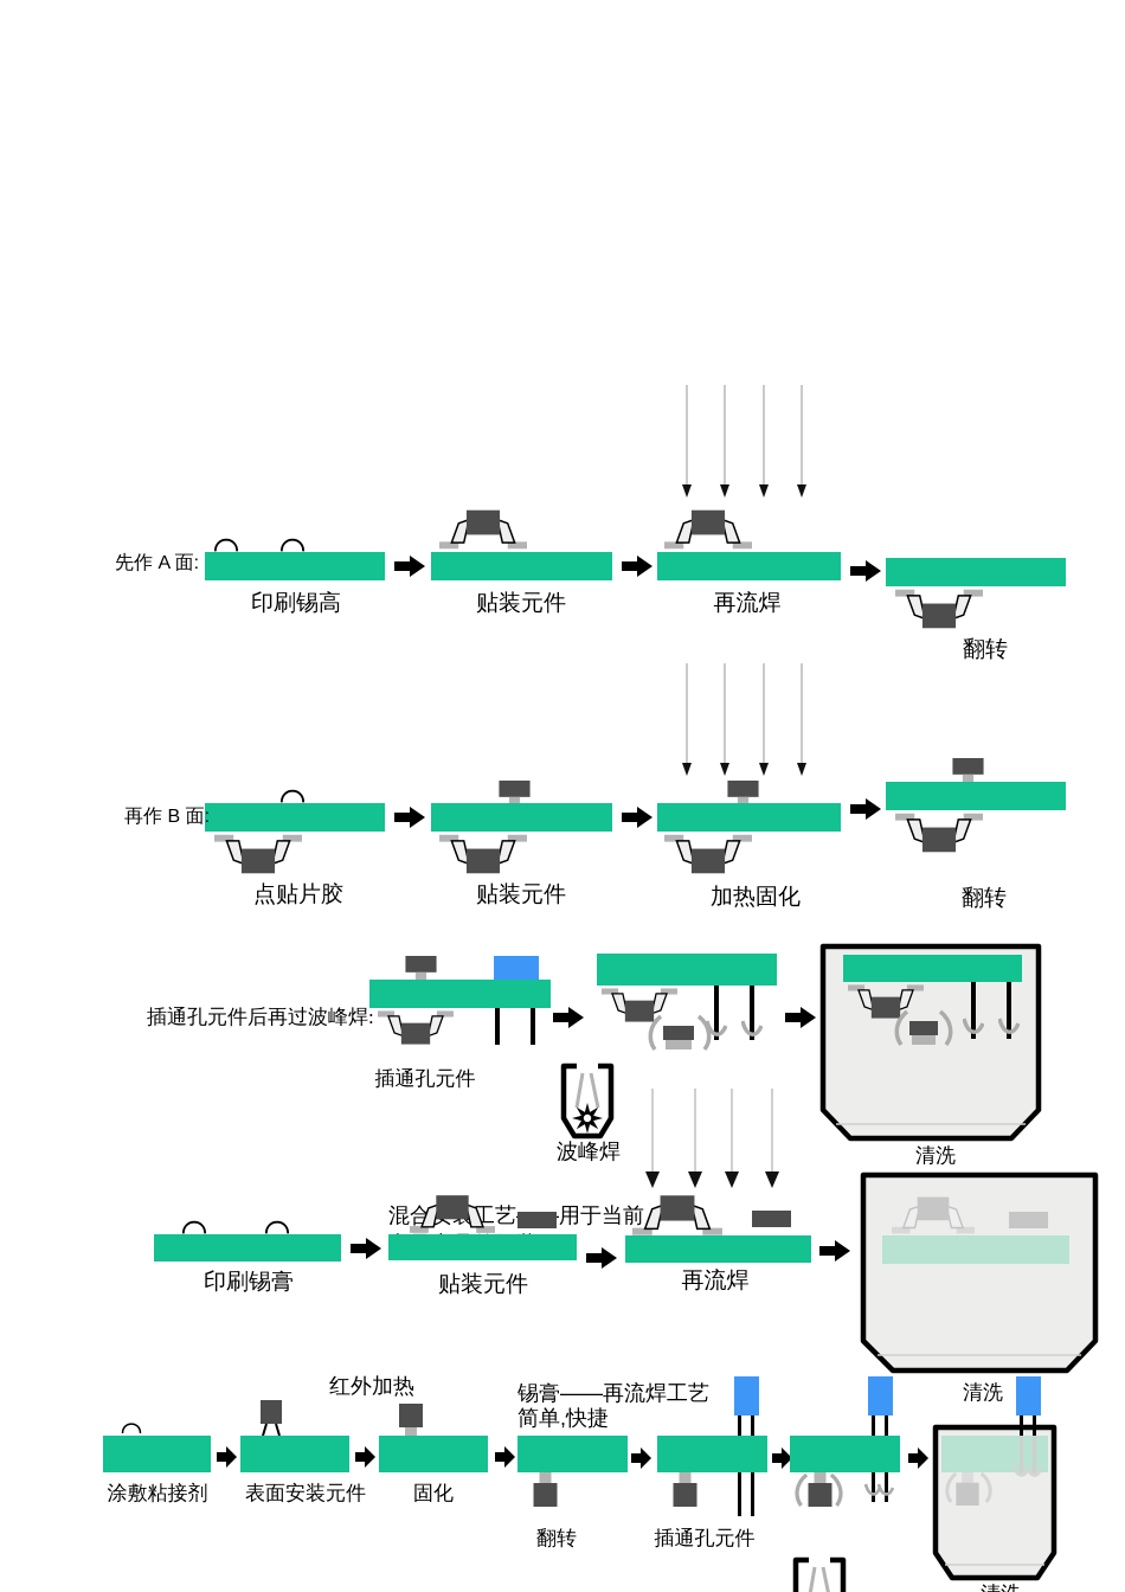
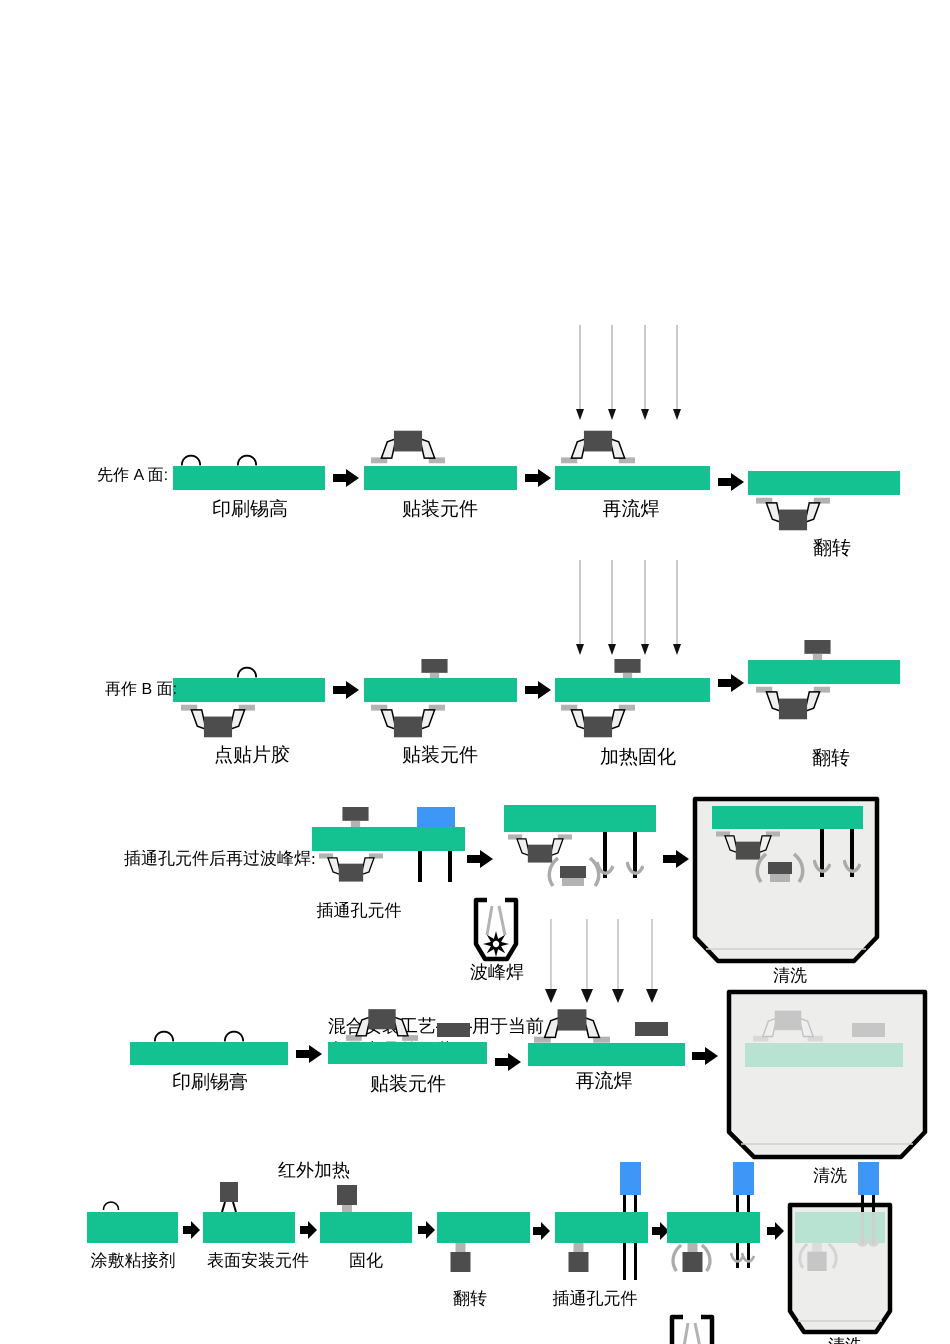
  先作 A 面:
  再作 B 面:
  插通孔元件后再过波峰焊:
  印刷锡高
  贴装元件
  再流焊
  翻转
  点贴片胶
  贴装元件
  加热固化
  翻转
  插通孔元件
  波峰焊
  清洗
  印刷锡膏
  贴装元件
  再流焊
  清洗
  涂敷粘接剂
  表面安装元件
  固化
  翻转
  插通孔元件
  红外加热
- 锡膏——再流焊工艺
- 简单,快捷
